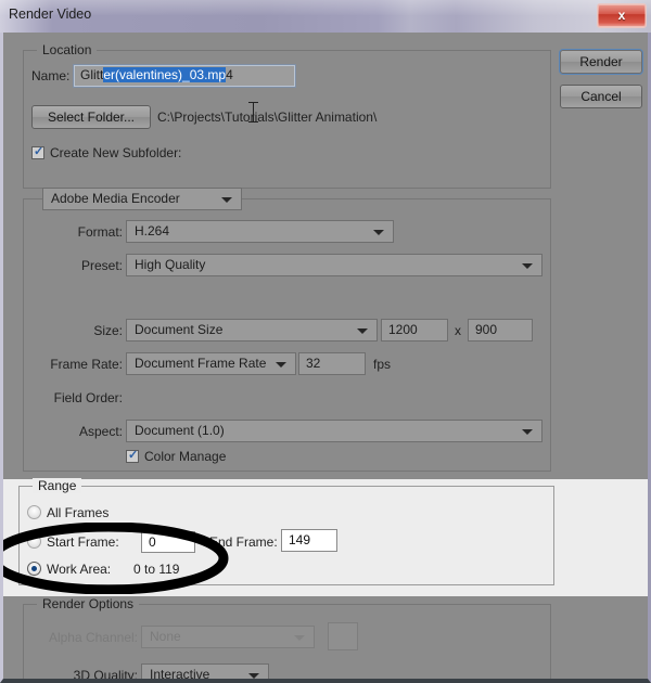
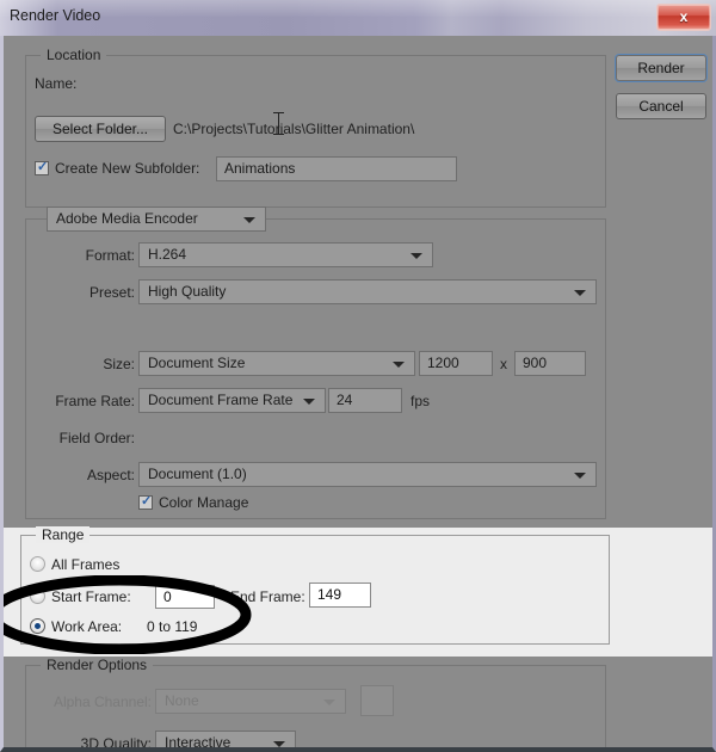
  Render Video
  x
  Render
  Cancel
  Location
  Name:
- Glitter(valentines)_03.mp4
  Select Folder...
  C:\Projects\Tutorials\Glitter Animation\
  ✓
  Create New Subfolder:
+ Animations
  Adobe Media Encoder
  Format:
  H.264
  Preset:
  High Quality
  Size:
  Document Size
  1200
  x
  900
  Frame Rate:
  Document Frame Rate
- 32
+ 24
  fps
  Field Order:
  Aspect:
  Document (1.0)
  ✓
  Color Manage
  Range
  All Frames
  Start Frame:
  0
  nd Frame:
  149
  Work Area:
  0 to 119
  Render Options
  3D Quality:
  Interactive
